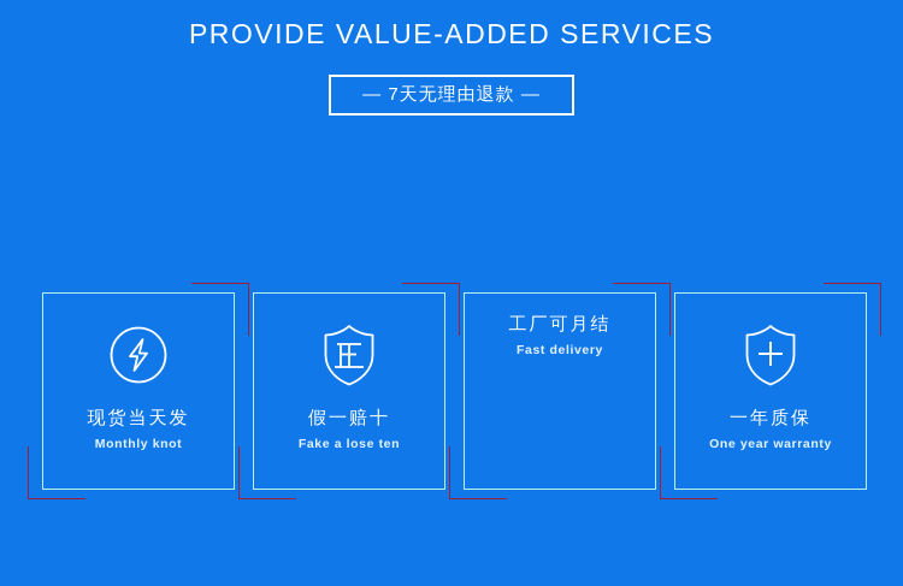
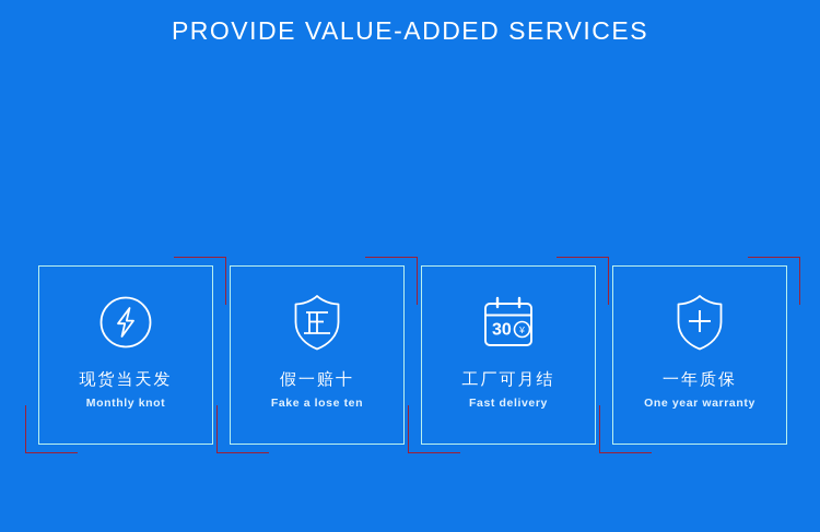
  PROVIDE VALUE-ADDED SERVICES
- — 7天无理由退款 —
  现货当天发
  Monthly knot
  假一赔十
  Fake a lose ten
+ 30
+ ¥
  工厂可月结
  Fast delivery
  一年质保
  One year warranty
